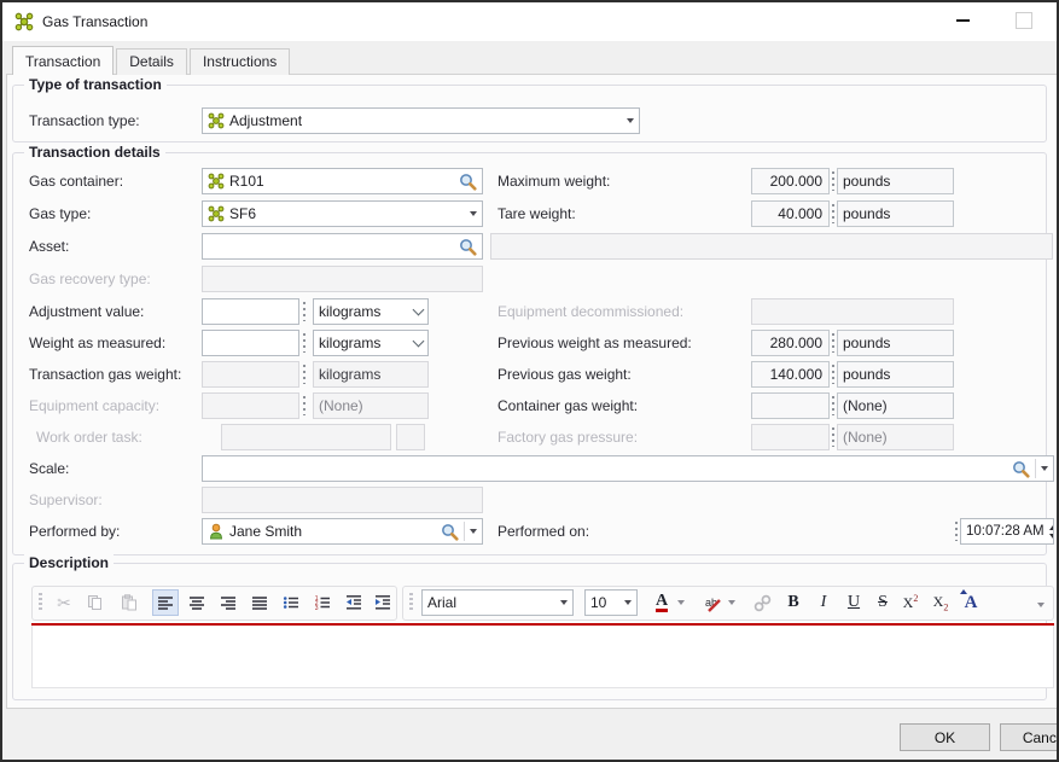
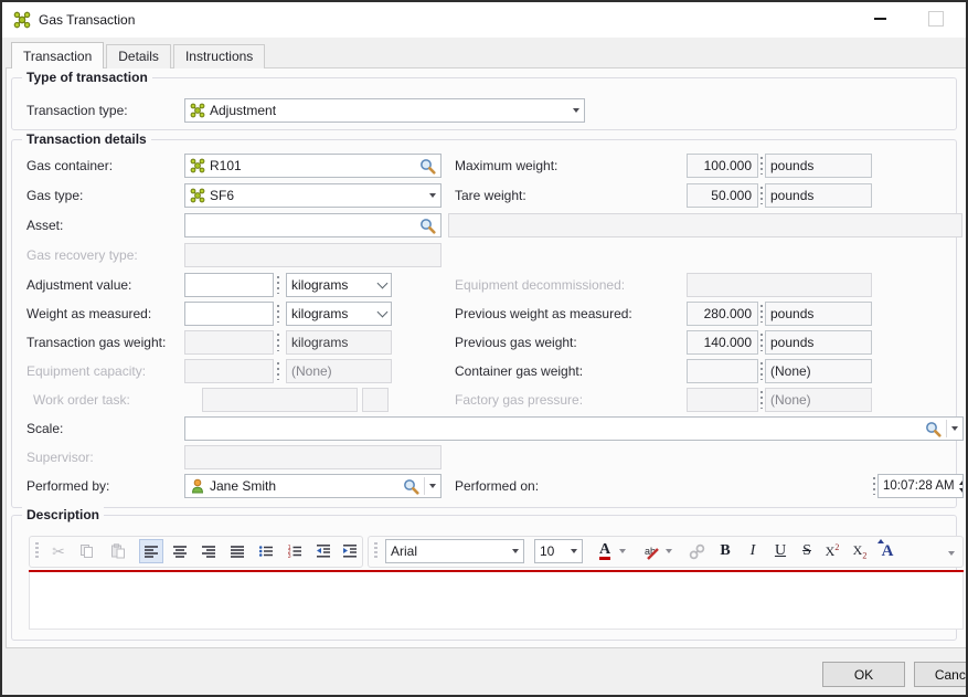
  Gas Transaction
  Transaction
  Details
  Instructions
  Type of transaction
  Transaction type:
  Adjustment
  Transaction details
  Gas container:
  R101
  Maximum weight:
- 200.000
+ 100.000
  pounds
  Gas type:
  SF6
  Tare weight:
- 40.000
+ 50.000
  pounds
  Asset:
  Gas recovery type:
  Adjustment value:
  kilograms
  Equipment decommissioned:
  Weight as measured:
  kilograms
  Previous weight as measured:
  280.000
  pounds
  Transaction gas weight:
  kilograms
  Previous gas weight:
  140.000
  pounds
  Equipment capacity:
  (None)
  Container gas weight:
  (None)
  Work order task:
  Factory gas pressure:
  (None)
  Scale:
  Supervisor:
  Performed by:
  Jane Smith
  Performed on:
  10:07:28 AM
  Description
  ✂
  Arial
  10
  A
  ab
  B
  I
  U
  S
  X2
  X2
  A
  OK
